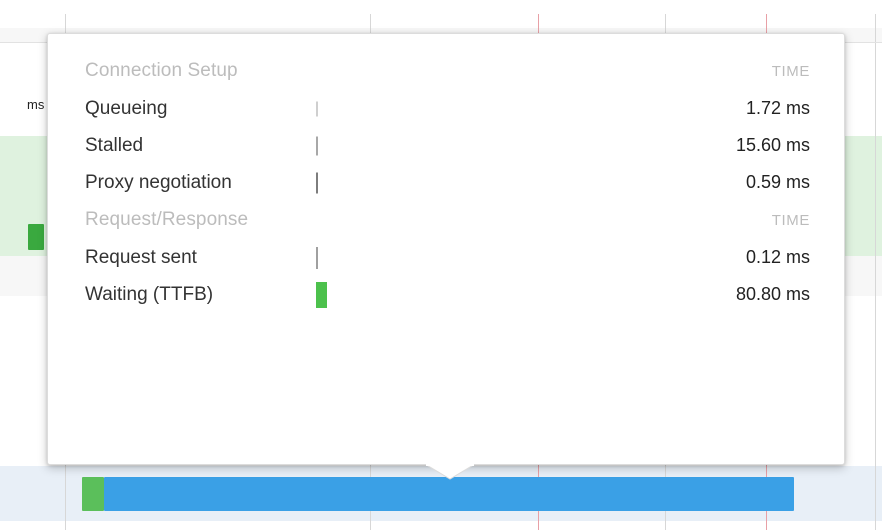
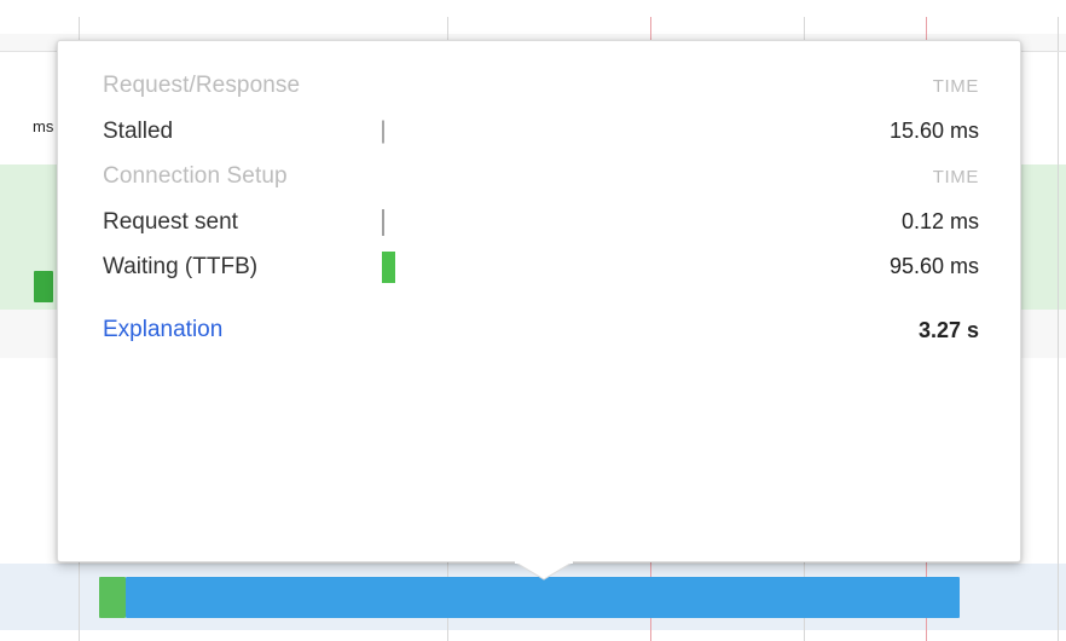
  ms
- Connection Setup		TIME
+ Request/Response		TIME
- Queueing		1.72 ms
  Stalled		15.60 ms
- Proxy negotiation		0.59 ms
- Request/Response		TIME
+ Connection Setup		TIME
  Request sent		0.12 ms
- Waiting (TTFB)		80.80 ms
+ Waiting (TTFB)		95.60 ms
+ Explanation		3.27 s
